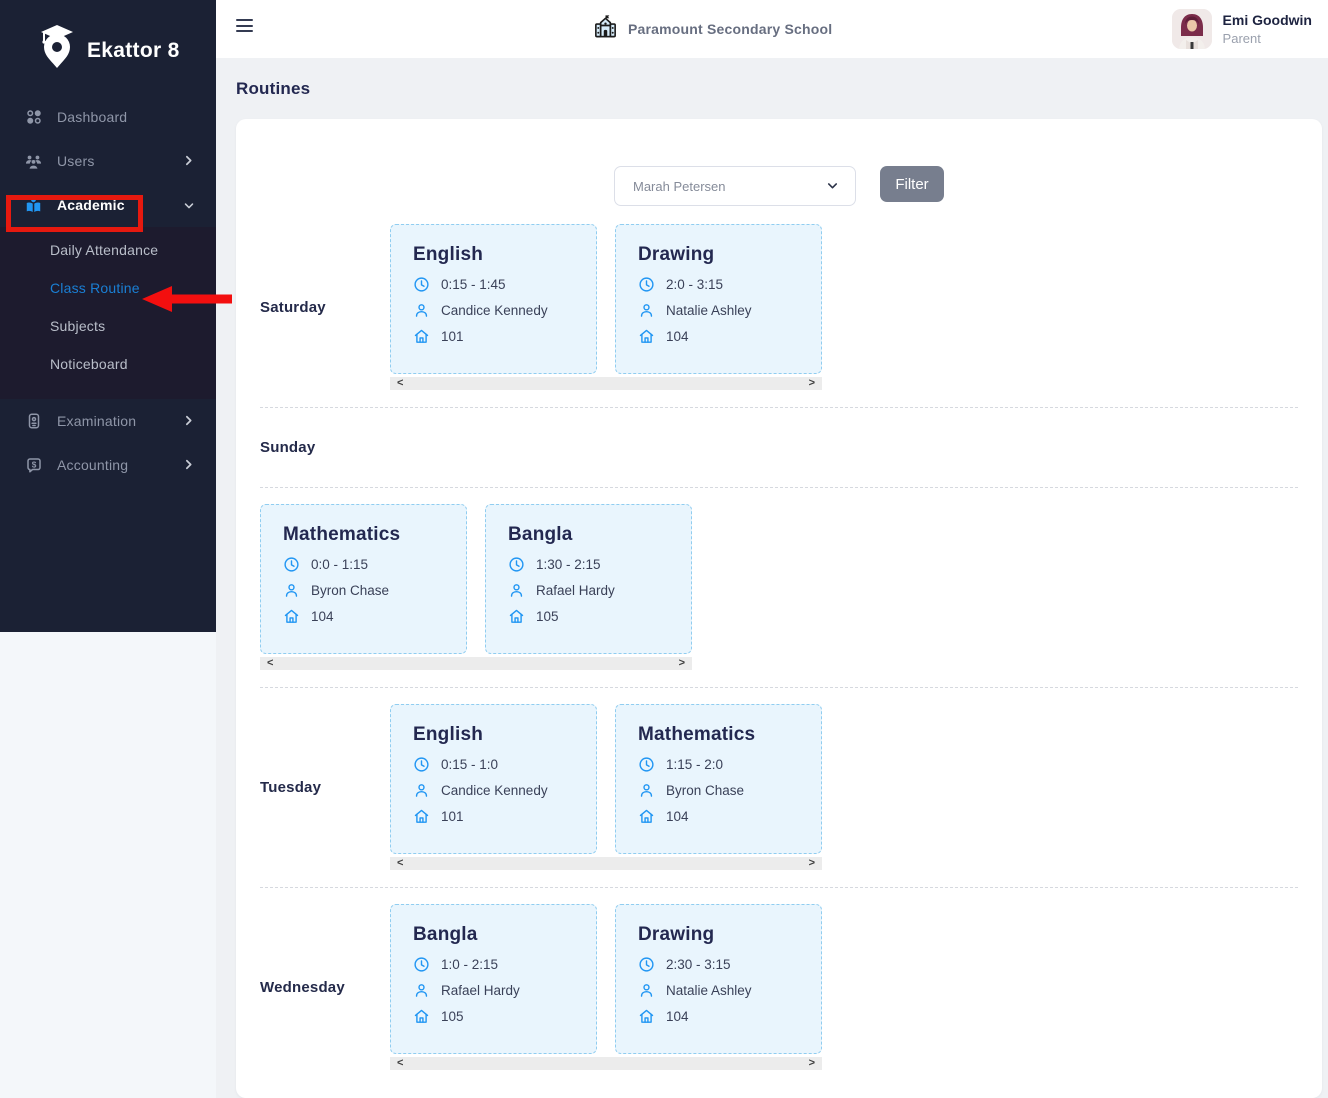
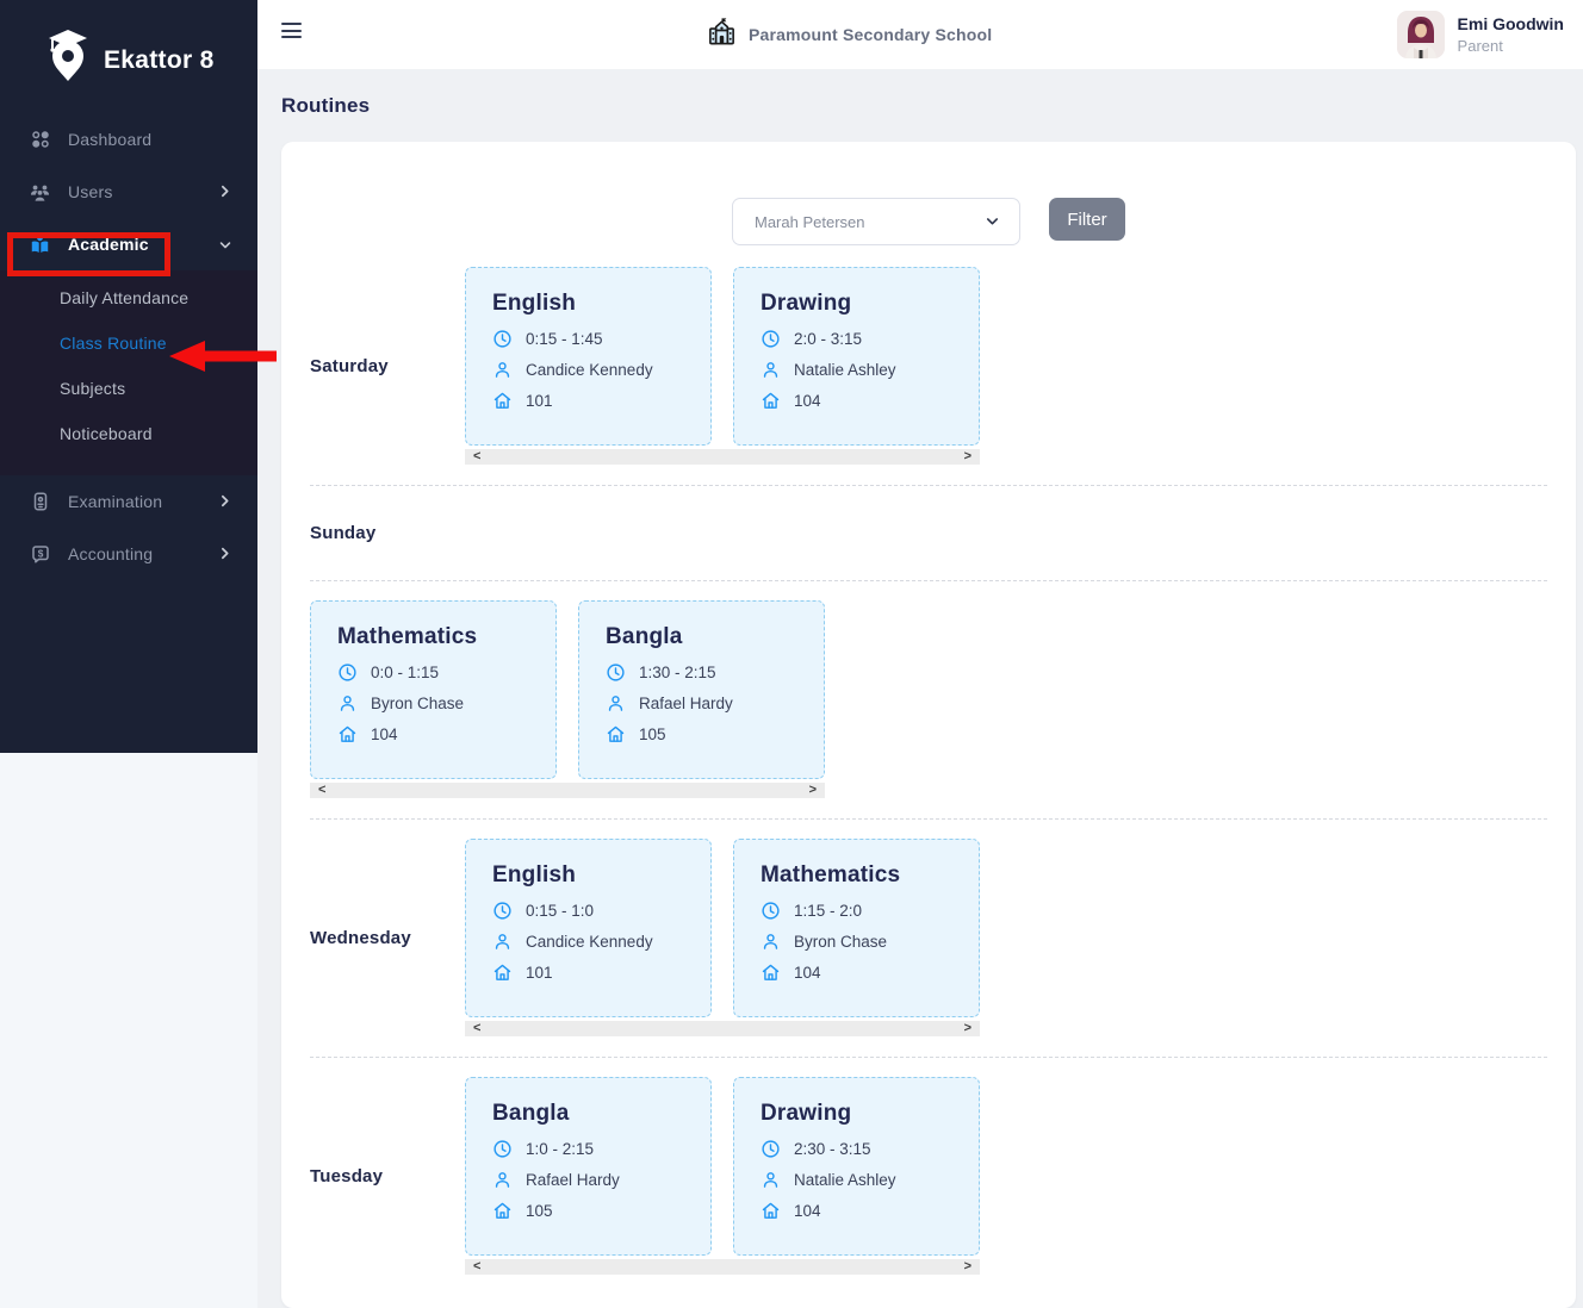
  Ekattor 8
  Dashboard
  Users
  Academic
  Daily Attendance
  Class Routine
  Subjects
  Noticeboard
  Examination
  $
  Accounting
  Paramount Secondary School
  Emi Goodwin
  Parent
  Routines
  Marah Petersen
  Filter
  Saturday
  English
  0:15 - 1:45
  Candice Kennedy
  101
  Drawing
  2:0 - 3:15
  Natalie Ashley
  104
  <
  >
  Sunday
  Mathematics
  0:0 - 1:15
  Byron Chase
  104
  Bangla
  1:30 - 2:15
  Rafael Hardy
  105
  <
  >
- Tuesday
+ Wednesday
  English
  0:15 - 1:0
  Candice Kennedy
  101
  Mathematics
  1:15 - 2:0
  Byron Chase
  104
  <
  >
- Wednesday
+ Tuesday
  Bangla
  1:0 - 2:15
  Rafael Hardy
  105
  Drawing
  2:30 - 3:15
  Natalie Ashley
  104
  <
  >
